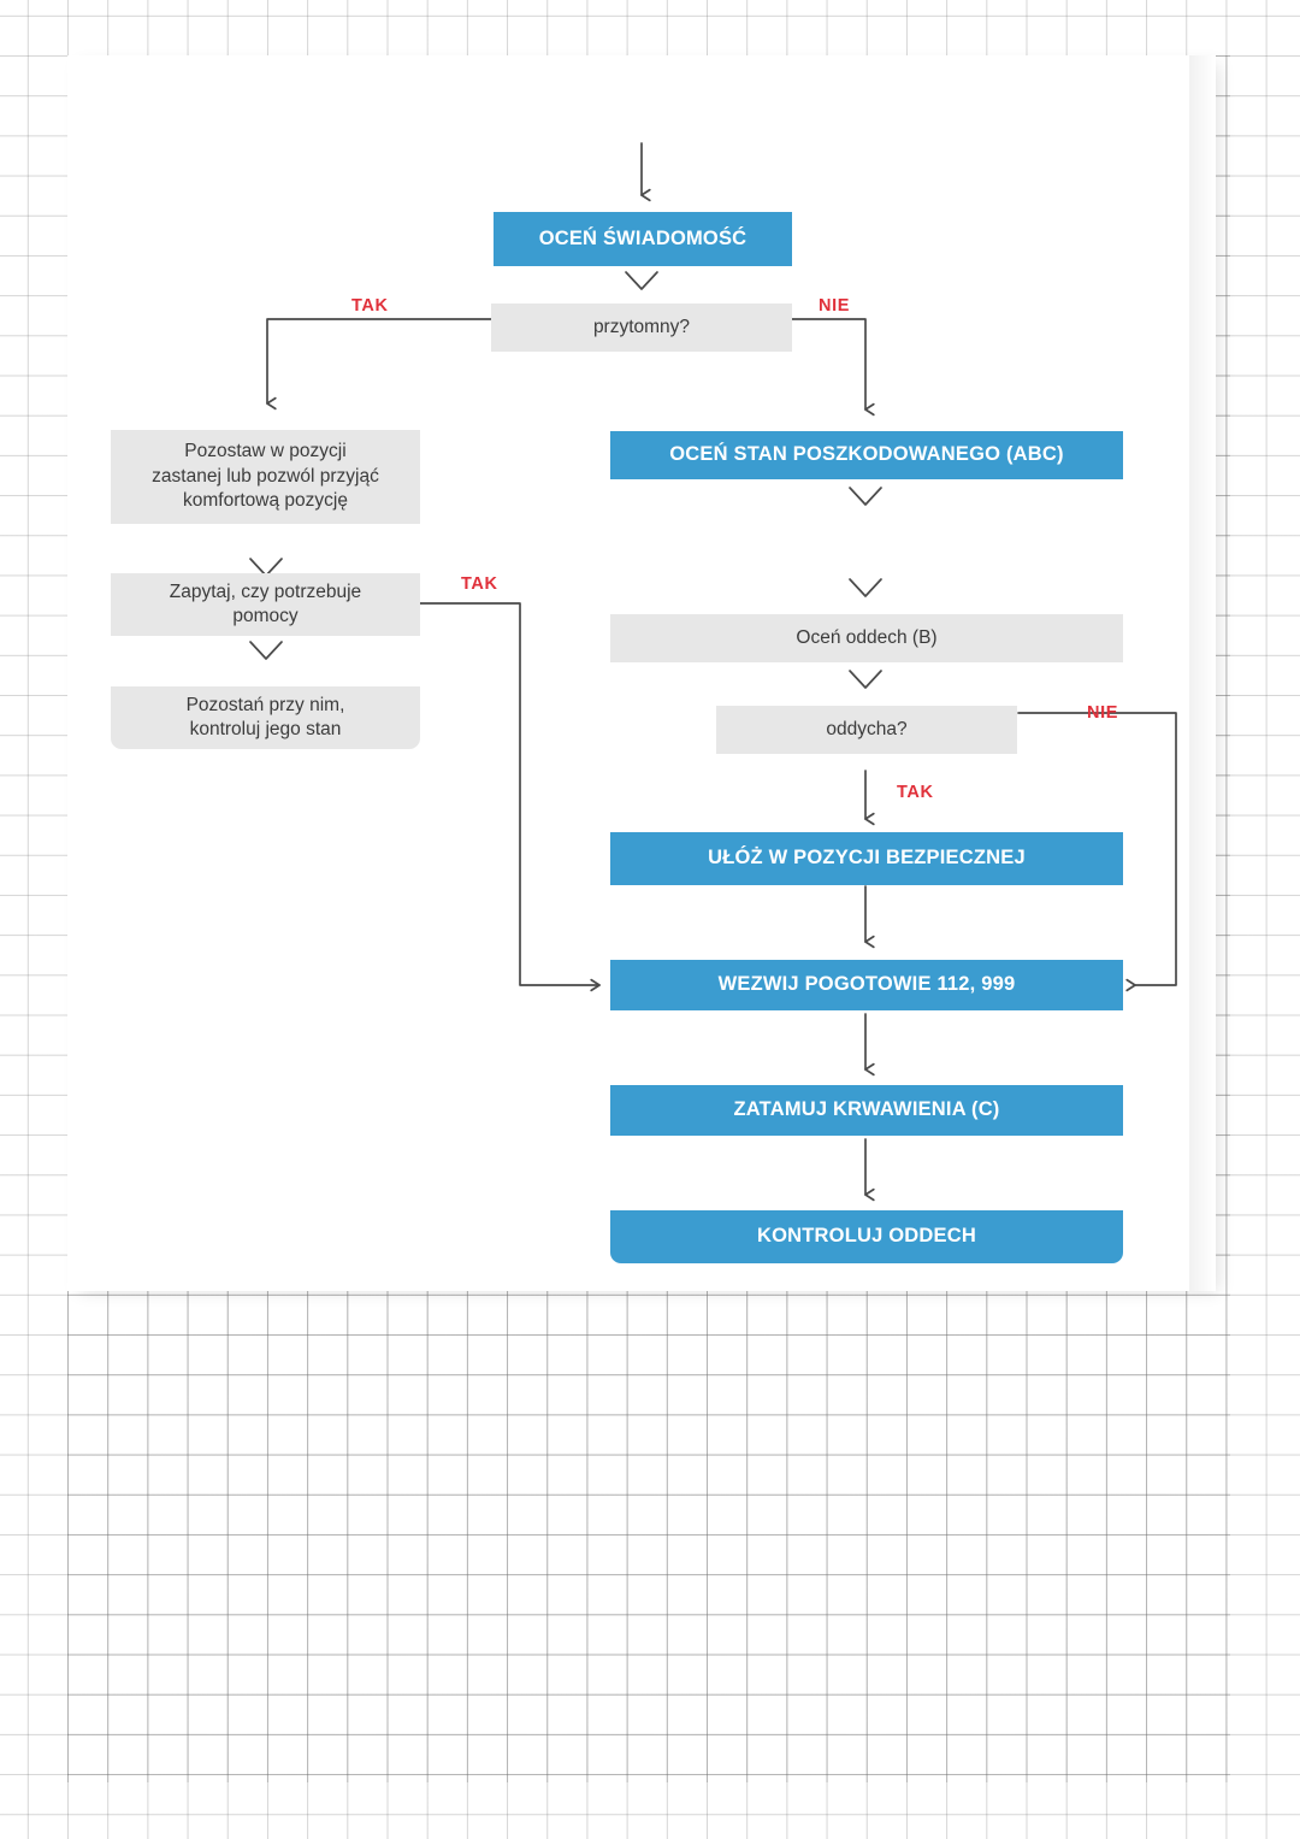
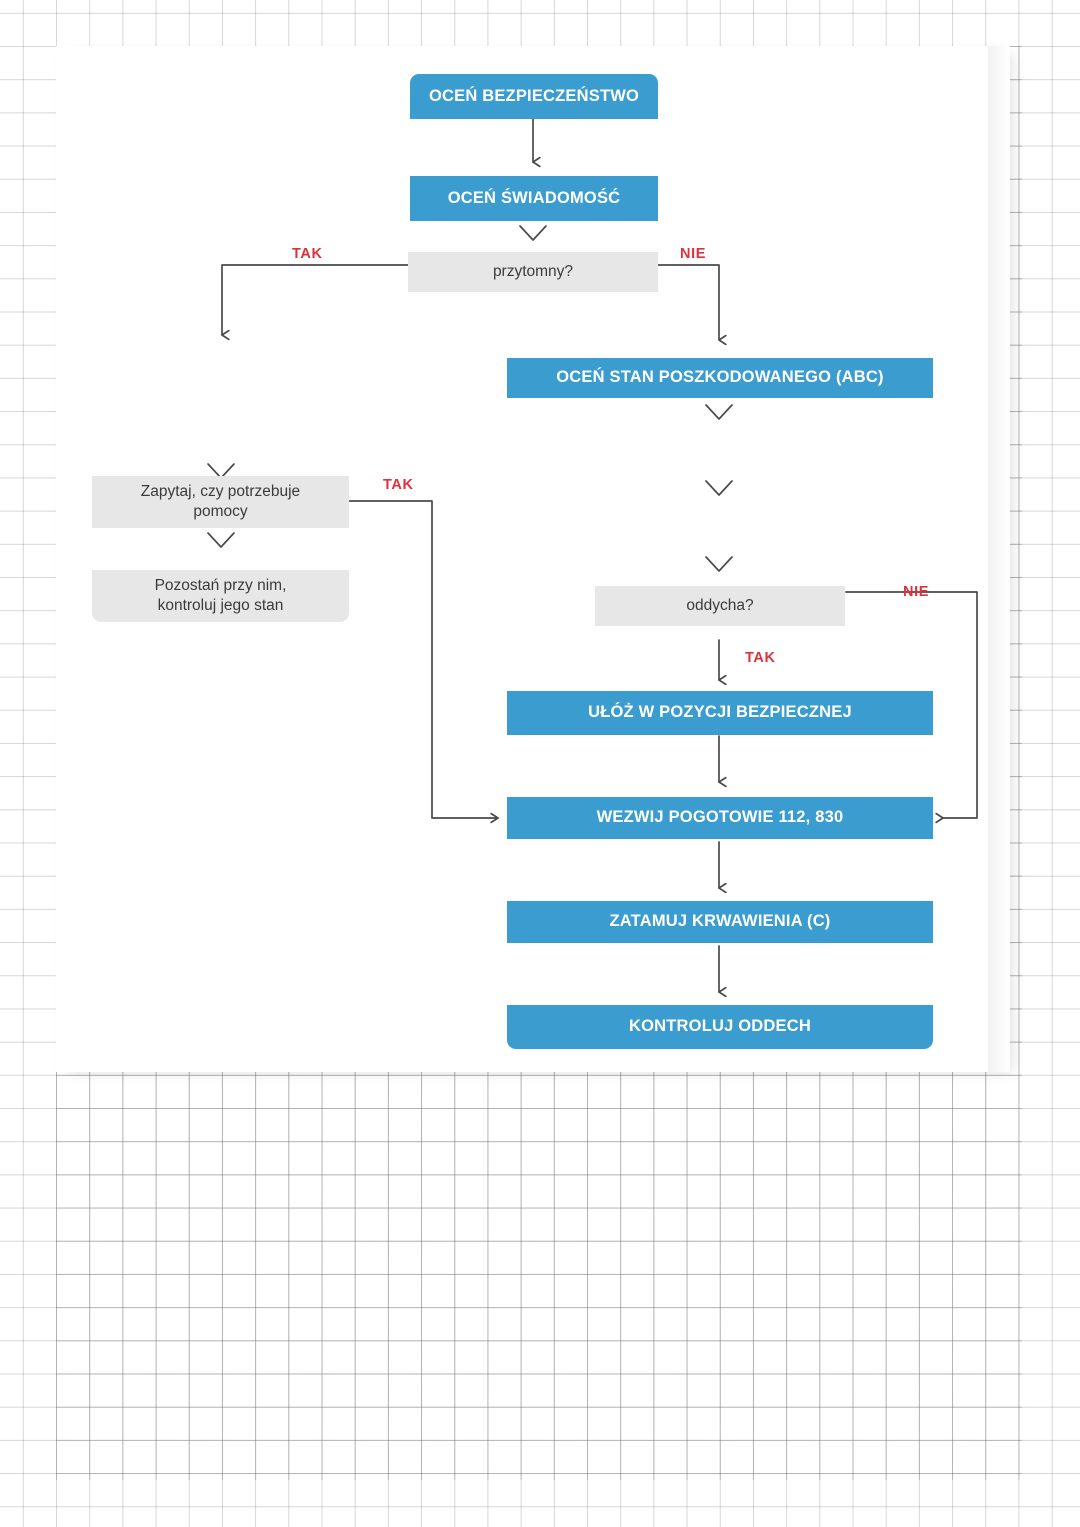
+ OCEŃ BEZPIECZEŃSTWO
  OCEŃ ŚWIADOMOŚĆ
  przytomny?
- Pozostaw w pozycji
- zastanej lub pozwól przyjąć
- komfortową pozycję
  Zapytaj, czy potrzebuje
  pomocy
  Pozostań przy nim,
  kontroluj jego stan
  OCEŃ STAN POSZKODOWANEGO (ABC)
- Oceń oddech (B)
  oddycha?
  UŁÓŻ W POZYCJI BEZPIECZNEJ
- WEZWIJ POGOTOWIE 112, 999
+ WEZWIJ POGOTOWIE 112, 830
  ZATAMUJ KRWAWIENIA (C)
  KONTROLUJ ODDECH
  TAK
  NIE
  TAK
  NIE
  TAK
